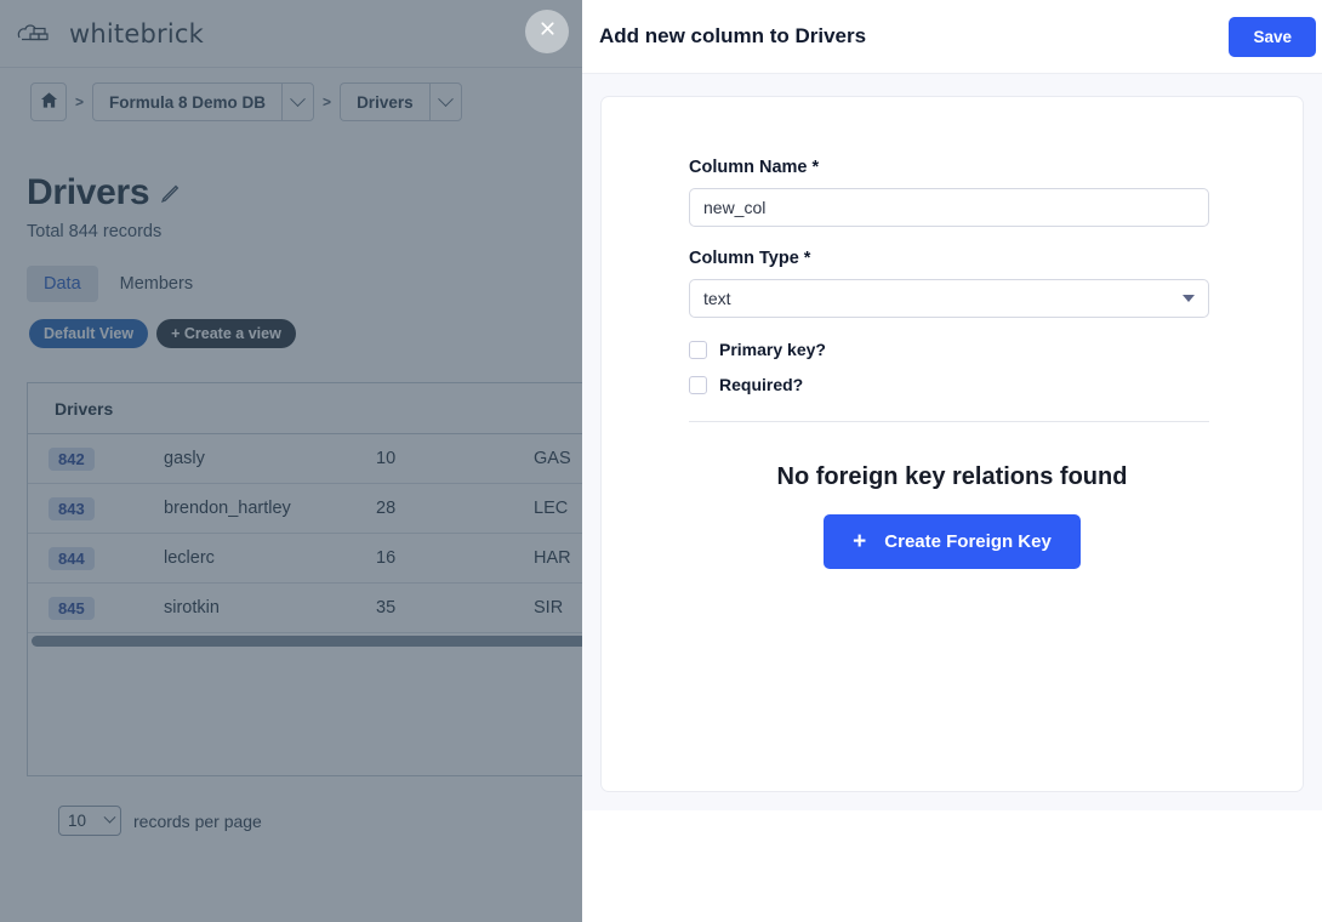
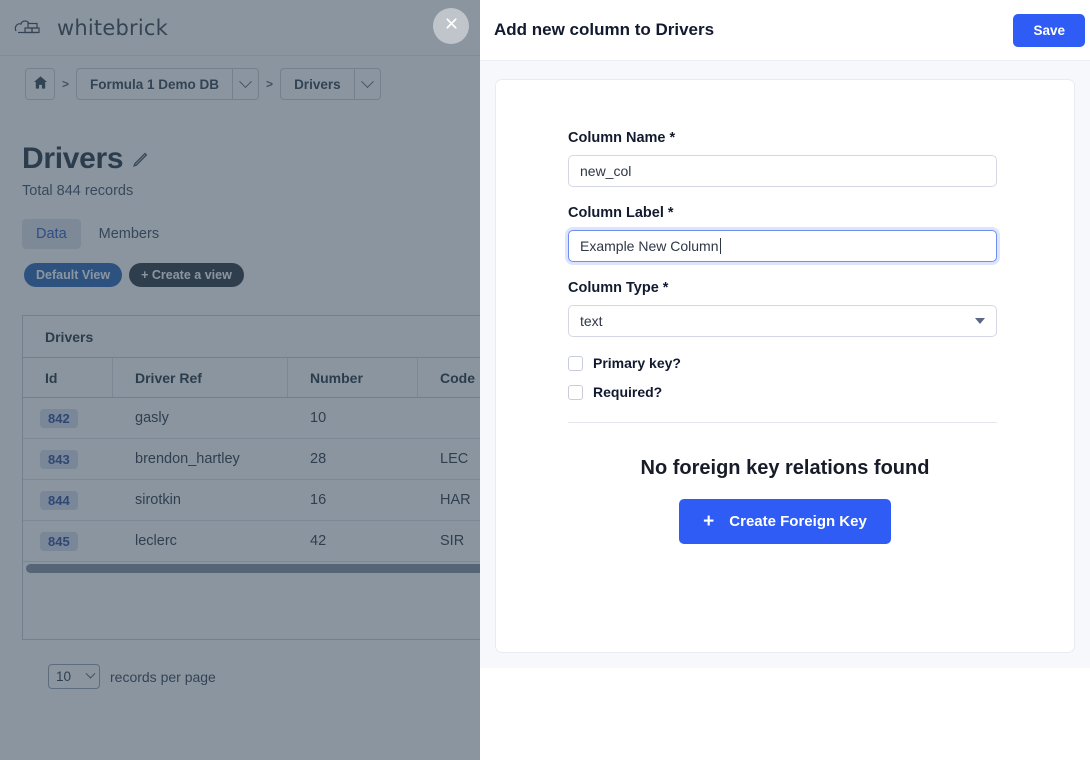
  whitebrick
  >
- Formula 8 Demo DB
+ Formula 1 Demo DB
  >
  Drivers
  Drivers
  Total 844 records
  Data
  Members
  Default View
  + Create a view
  Drivers
+ Id
+ Driver Ref
+ Number
+ Code
  842
  gasly
  10
- GAS
  843
  brendon_hartley
  28
  LEC
  844
- leclerc
+ sirotkin
  16
  HAR
  845
- sirotkin
+ leclerc
- 35
+ 42
  SIR
  10
  records per page
  Add new column to Drivers
  Save
  Column Name *
  new_col
+ Column Label *
+ Example New Column
  Column Type *
  text
  Primary key?
  Required?
  No foreign key relations found
  +
  Create Foreign Key
